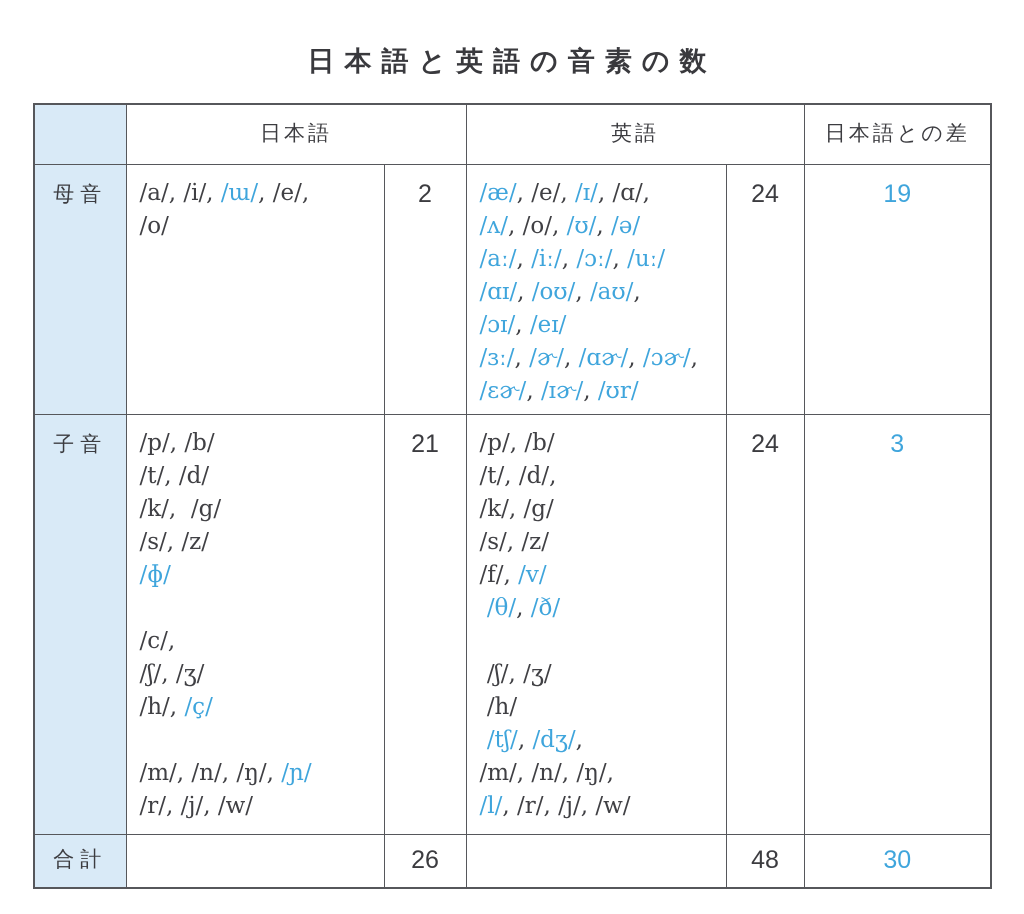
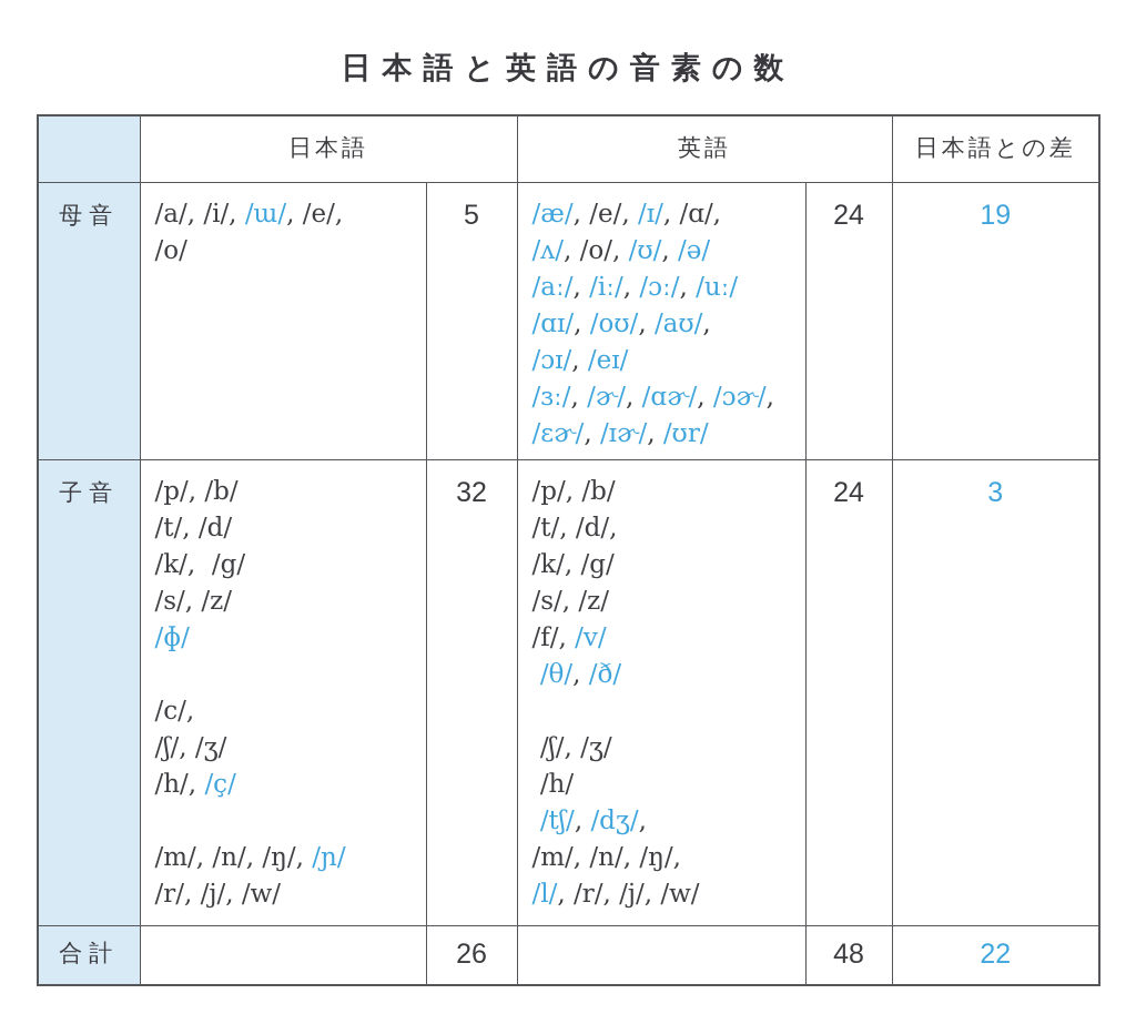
  日本語と英語の音素の数
  	日本語	英語	日本語との差
- 母音	/a/, /i/, /ɯ/, /e/,/o/	2	/æ/, /e/, /ɪ/, /ɑ/,/ʌ/, /o/, /ʊ/, /ə//aː/, /iː/, /ɔː/, /uː//ɑɪ/, /oʊ/, /aʊ/,/ɔɪ/, /eɪ//ɜː/, /ɚ/, /ɑɚ/, /ɔɚ/,/ɛɚ/, /ɪɚ/, /ʊr/	24	19
+ 母音	/a/, /i/, /ɯ/, /e/,/o/	5	/æ/, /e/, /ɪ/, /ɑ/,/ʌ/, /o/, /ʊ/, /ə//aː/, /iː/, /ɔː/, /uː//ɑɪ/, /oʊ/, /aʊ/,/ɔɪ/, /eɪ//ɜː/, /ɚ/, /ɑɚ/, /ɔɚ/,/ɛɚ/, /ɪɚ/, /ʊr/	24	19
- 子音	/p/, /b//t/, /d//k/, /g//s/, /z//ɸ/ /c/,/ʃ/, /ʒ//h/, /ç/ /m/, /n/, /ŋ/, /ɲ//r/, /j/, /w/	21	/p/, /b//t/, /d/,/k/, /g//s/, /z//f/, /v/ /θ/, /ð/ /ʃ/, /ʒ/ /h/ /tʃ/, /dʒ/,/m/, /n/, /ŋ/,/l/, /r/, /j/, /w/	24	3
+ 子音	/p/, /b//t/, /d//k/, /g//s/, /z//ɸ/ /c/,/ʃ/, /ʒ//h/, /ç/ /m/, /n/, /ŋ/, /ɲ//r/, /j/, /w/	32	/p/, /b//t/, /d/,/k/, /g//s/, /z//f/, /v/ /θ/, /ð/ /ʃ/, /ʒ/ /h/ /tʃ/, /dʒ/,/m/, /n/, /ŋ/,/l/, /r/, /j/, /w/	24	3
- 合計		26		48	30
+ 合計		26		48	22
